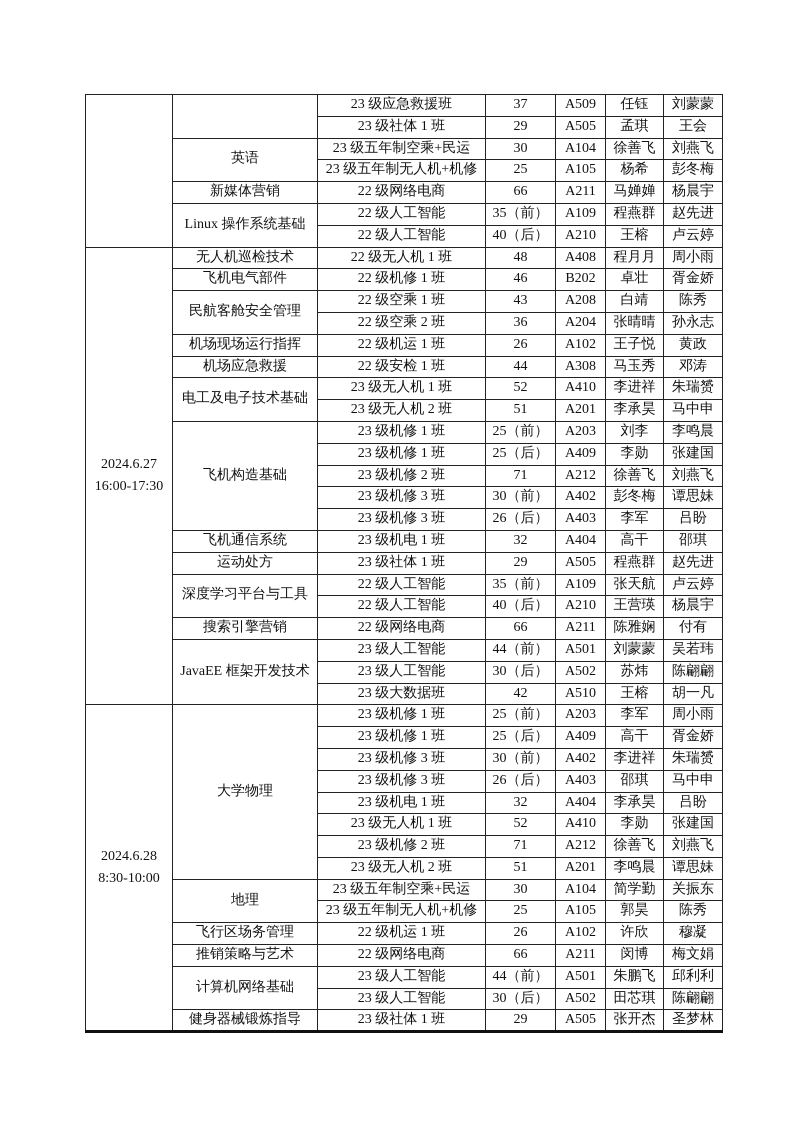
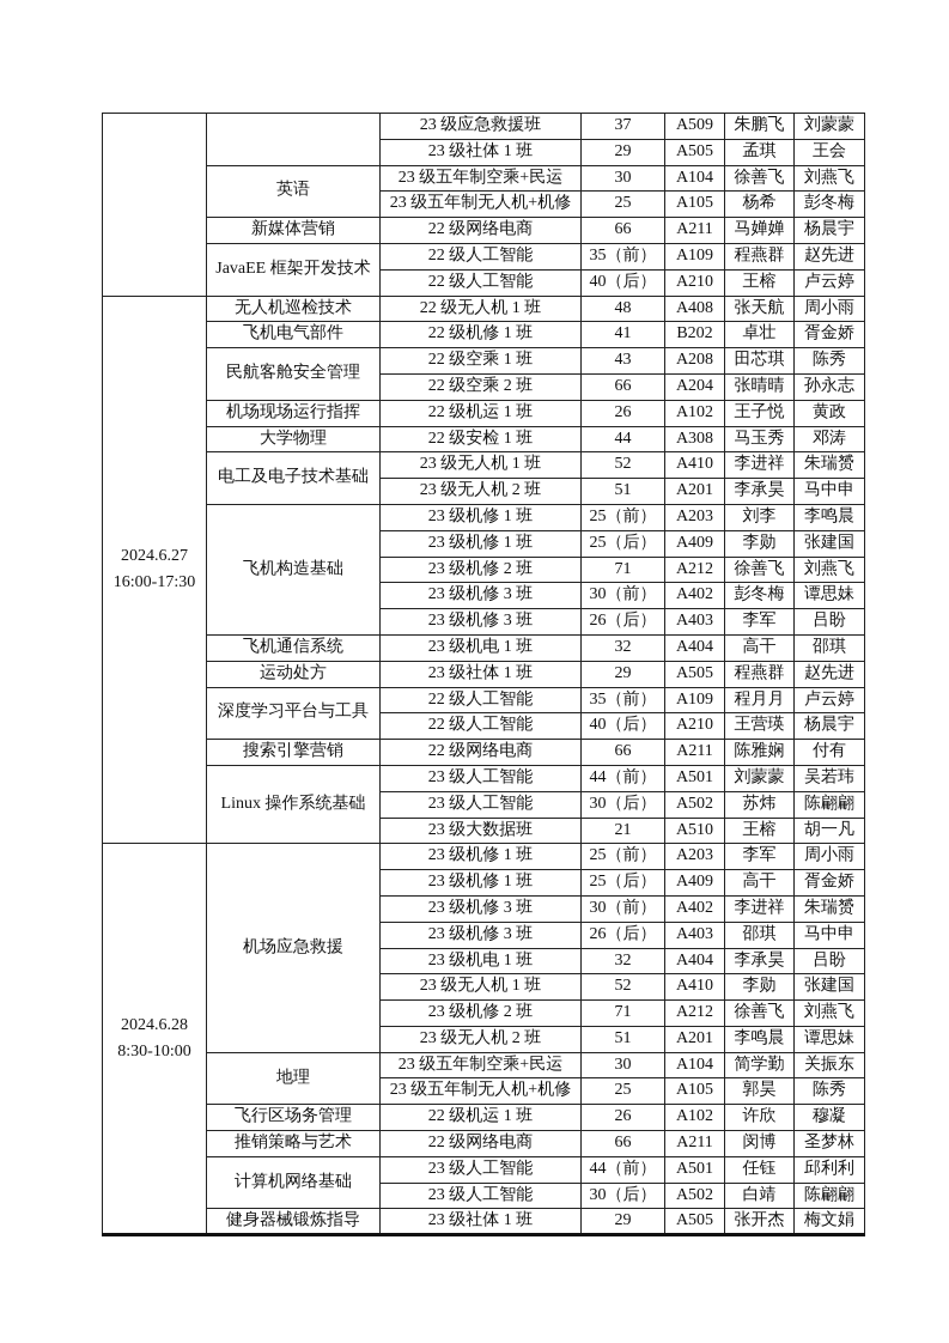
- 		23 级应急救援班	37	A509	任钰	刘蒙蒙
+ 		23 级应急救援班	37	A509	朱鹏飞	刘蒙蒙
  23 级社体 1 班	29	A505	孟琪	王会
  英语	23 级五年制空乘+民运	30	A104	徐善飞	刘燕飞
  23 级五年制无人机+机修	25	A105	杨希	彭冬梅
  新媒体营销	22 级网络电商	66	A211	马婵婵	杨晨宇
- Linux 操作系统基础	22 级人工智能	35（前）	A109	程燕群	赵先进
+ JavaEE 框架开发技术	22 级人工智能	35（前）	A109	程燕群	赵先进
  22 级人工智能	40（后）	A210	王榕	卢云婷
- 2024.6.2716:00-17:30	无人机巡检技术	22 级无人机 1 班	48	A408	程月月	周小雨
+ 2024.6.2716:00-17:30	无人机巡检技术	22 级无人机 1 班	48	A408	张天航	周小雨
- 飞机电气部件	22 级机修 1 班	46	B202	卓壮	胥金娇
+ 飞机电气部件	22 级机修 1 班	41	B202	卓壮	胥金娇
- 民航客舱安全管理	22 级空乘 1 班	43	A208	白靖	陈秀
+ 民航客舱安全管理	22 级空乘 1 班	43	A208	田芯琪	陈秀
- 22 级空乘 2 班	36	A204	张晴晴	孙永志
+ 22 级空乘 2 班	66	A204	张晴晴	孙永志
  机场现场运行指挥	22 级机运 1 班	26	A102	王子悦	黄政
- 机场应急救援	22 级安检 1 班	44	A308	马玉秀	邓涛
+ 大学物理	22 级安检 1 班	44	A308	马玉秀	邓涛
  电工及电子技术基础	23 级无人机 1 班	52	A410	李进祥	朱瑞赟
  23 级无人机 2 班	51	A201	李承昊	马中申
  飞机构造基础	23 级机修 1 班	25（前）	A203	刘李	李鸣晨
  23 级机修 1 班	25（后）	A409	李勋	张建国
  23 级机修 2 班	71	A212	徐善飞	刘燕飞
  23 级机修 3 班	30（前）	A402	彭冬梅	谭思妹
  23 级机修 3 班	26（后）	A403	李军	吕盼
  飞机通信系统	23 级机电 1 班	32	A404	高干	邵琪
  运动处方	23 级社体 1 班	29	A505	程燕群	赵先进
- 深度学习平台与工具	22 级人工智能	35（前）	A109	张天航	卢云婷
+ 深度学习平台与工具	22 级人工智能	35（前）	A109	程月月	卢云婷
  22 级人工智能	40（后）	A210	王营瑛	杨晨宇
  搜索引擎营销	22 级网络电商	66	A211	陈雅娴	付有
- JavaEE 框架开发技术	23 级人工智能	44（前）	A501	刘蒙蒙	吴若玮
+ Linux 操作系统基础	23 级人工智能	44（前）	A501	刘蒙蒙	吴若玮
  23 级人工智能	30（后）	A502	苏炜	陈翩翩
- 23 级大数据班	42	A510	王榕	胡一凡
+ 23 级大数据班	21	A510	王榕	胡一凡
- 2024.6.288:30-10:00	大学物理	23 级机修 1 班	25（前）	A203	李军	周小雨
+ 2024.6.288:30-10:00	机场应急救援	23 级机修 1 班	25（前）	A203	李军	周小雨
  23 级机修 1 班	25（后）	A409	高干	胥金娇
  23 级机修 3 班	30（前）	A402	李进祥	朱瑞赟
  23 级机修 3 班	26（后）	A403	邵琪	马中申
  23 级机电 1 班	32	A404	李承昊	吕盼
  23 级无人机 1 班	52	A410	李勋	张建国
  23 级机修 2 班	71	A212	徐善飞	刘燕飞
  23 级无人机 2 班	51	A201	李鸣晨	谭思妹
  地理	23 级五年制空乘+民运	30	A104	简学勤	关振东
  23 级五年制无人机+机修	25	A105	郭昊	陈秀
  飞行区场务管理	22 级机运 1 班	26	A102	许欣	穆凝
- 推销策略与艺术	22 级网络电商	66	A211	闵博	梅文娟
+ 推销策略与艺术	22 级网络电商	66	A211	闵博	圣梦林
- 计算机网络基础	23 级人工智能	44（前）	A501	朱鹏飞	邱利利
+ 计算机网络基础	23 级人工智能	44（前）	A501	任钰	邱利利
- 23 级人工智能	30（后）	A502	田芯琪	陈翩翩
+ 23 级人工智能	30（后）	A502	白靖	陈翩翩
- 健身器械锻炼指导	23 级社体 1 班	29	A505	张开杰	圣梦林
+ 健身器械锻炼指导	23 级社体 1 班	29	A505	张开杰	梅文娟
